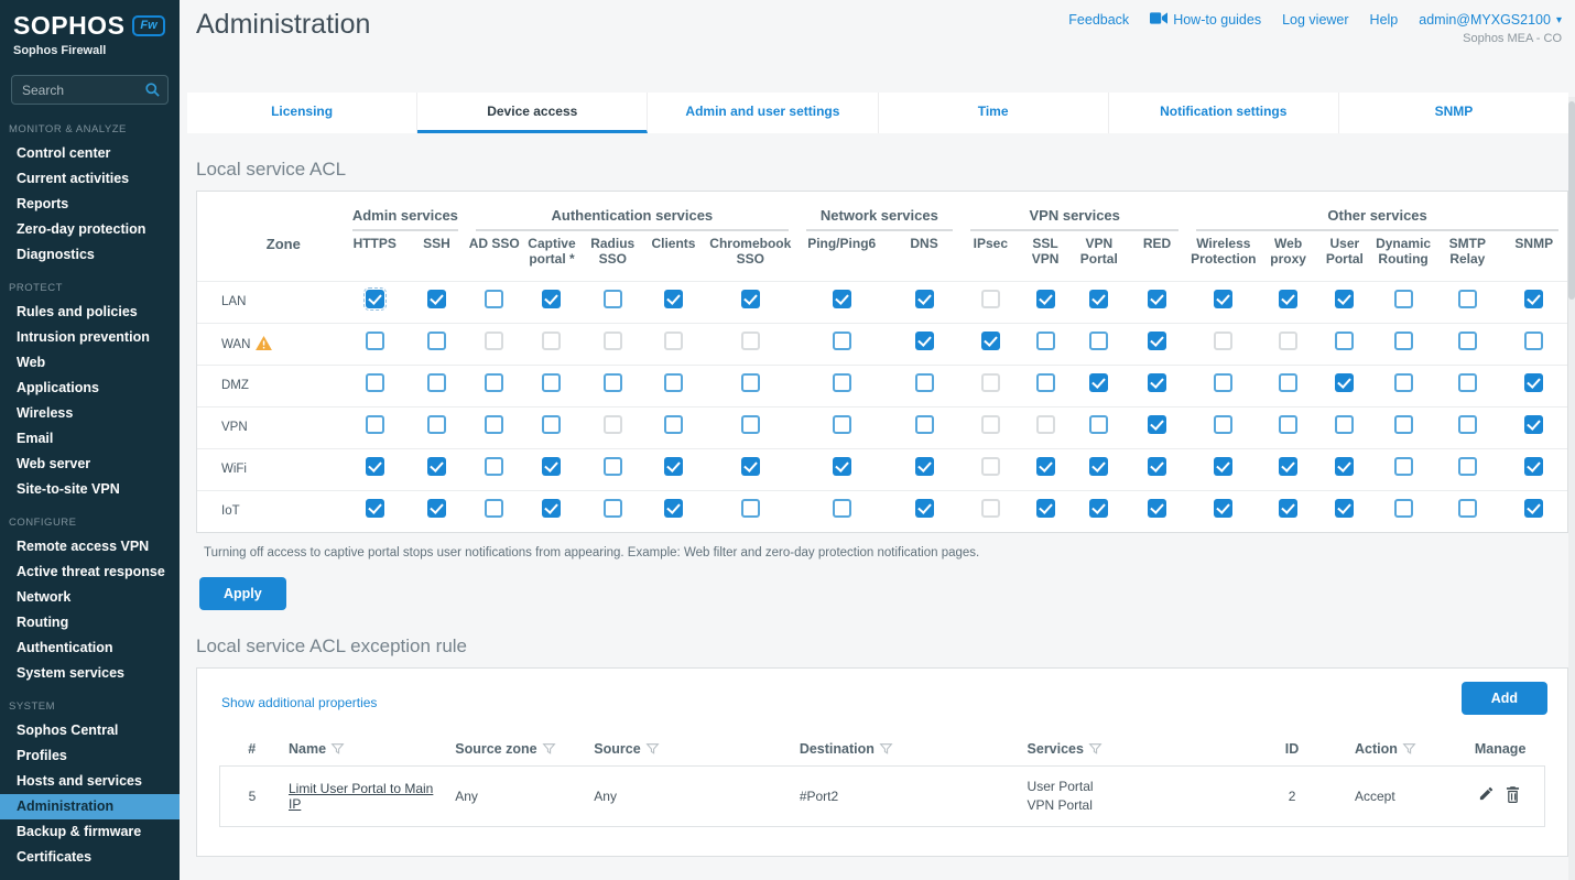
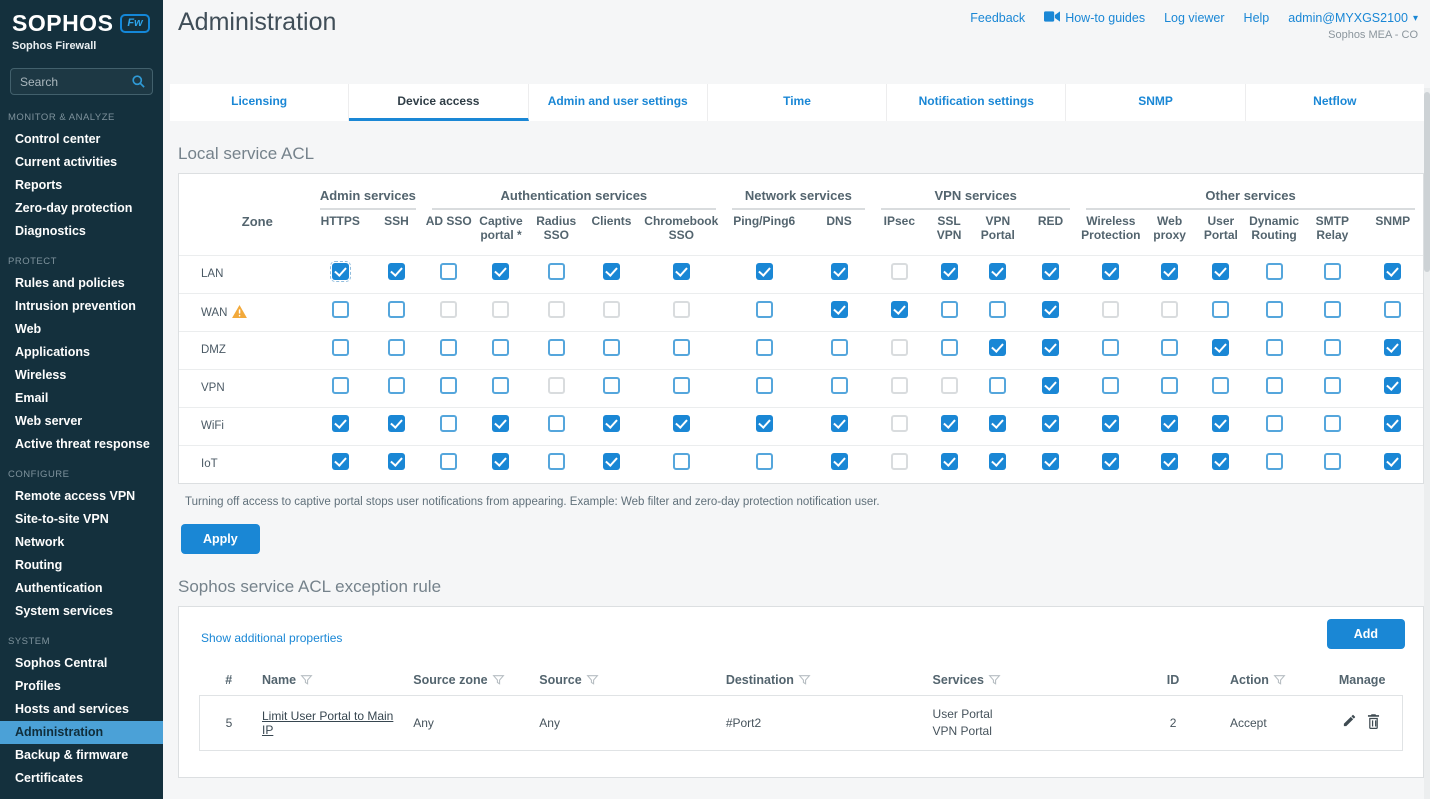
  SOPHOS
  Fw
  Sophos Firewall
  Search
  MONITOR & ANALYZE
  Control center
  Current activities
  Reports
  Zero-day protection
  Diagnostics
  PROTECT
  Rules and policies
  Intrusion prevention
  Web
  Applications
  Wireless
  Email
  Web server
- Site-to-site VPN
+ Active threat response
  CONFIGURE
  Remote access VPN
- Active threat response
+ Site-to-site VPN
  Network
  Routing
  Authentication
  System services
  SYSTEM
  Sophos Central
  Profiles
  Hosts and services
  Administration
  Backup & firmware
  Certificates
  Administration
  Feedback
  How-to guides
  Log viewer
  Help
  admin@MYXGS2100
  ▾
  Sophos MEA - CO
  Licensing
  Device access
  Admin and user settings
  Time
  Notification settings
  SNMP
+ Netflow
  Local service ACL
  Zone	Admin services	Authentication services	Network services	VPN services	Other services
  HTTPS	SSH	AD SSO	Captive portal *	Radius SSO	Clients	Chromebook SSO	Ping/Ping6	DNS	IPsec	SSL VPN	VPN Portal	RED	Wireless Protection	Web proxy	User Portal	Dynamic Routing	SMTP Relay	SNMP
  LAN
  WAN
  DMZ
  VPN
  WiFi
  IoT
- Turning off access to captive portal stops user notifications from appearing. Example: Web filter and zero-day protection notification pages.
+ Turning off access to captive portal stops user notifications from appearing. Example: Web filter and zero-day protection notification user.
  Apply
- Local service ACL exception rule
+ Sophos service ACL exception rule
  Show additional properties
  Add
  #	Name	Source zone	Source	Destination	Services	ID	Action	Manage
  5	Limit User Portal to Main IP	Any	Any	#Port2	User PortalVPN Portal	2	Accept
